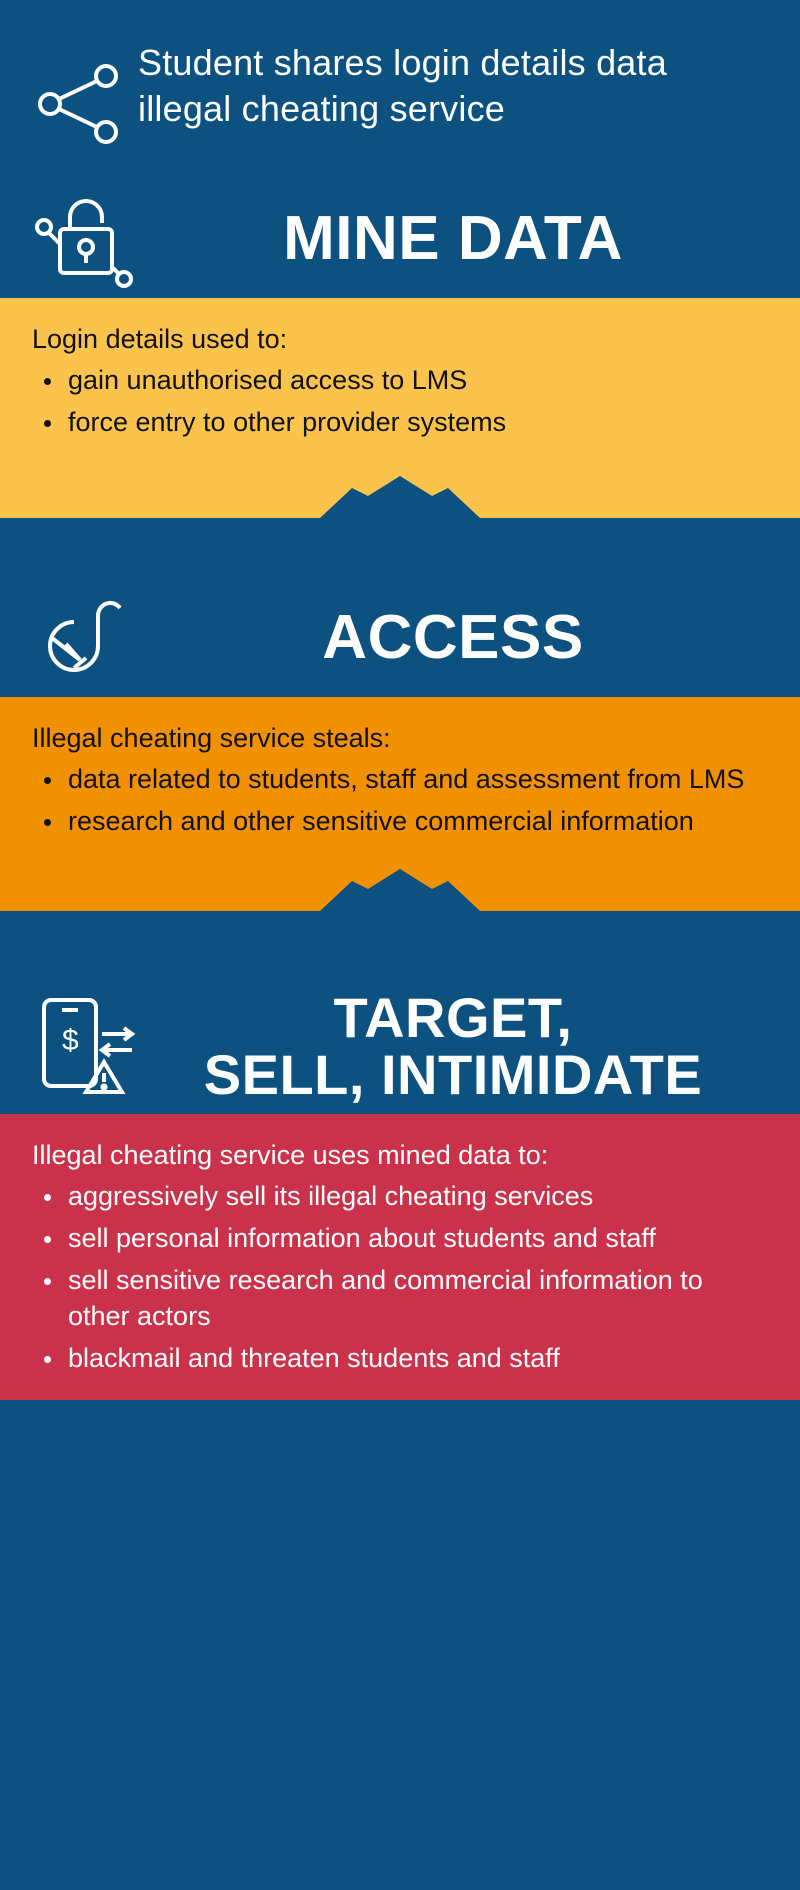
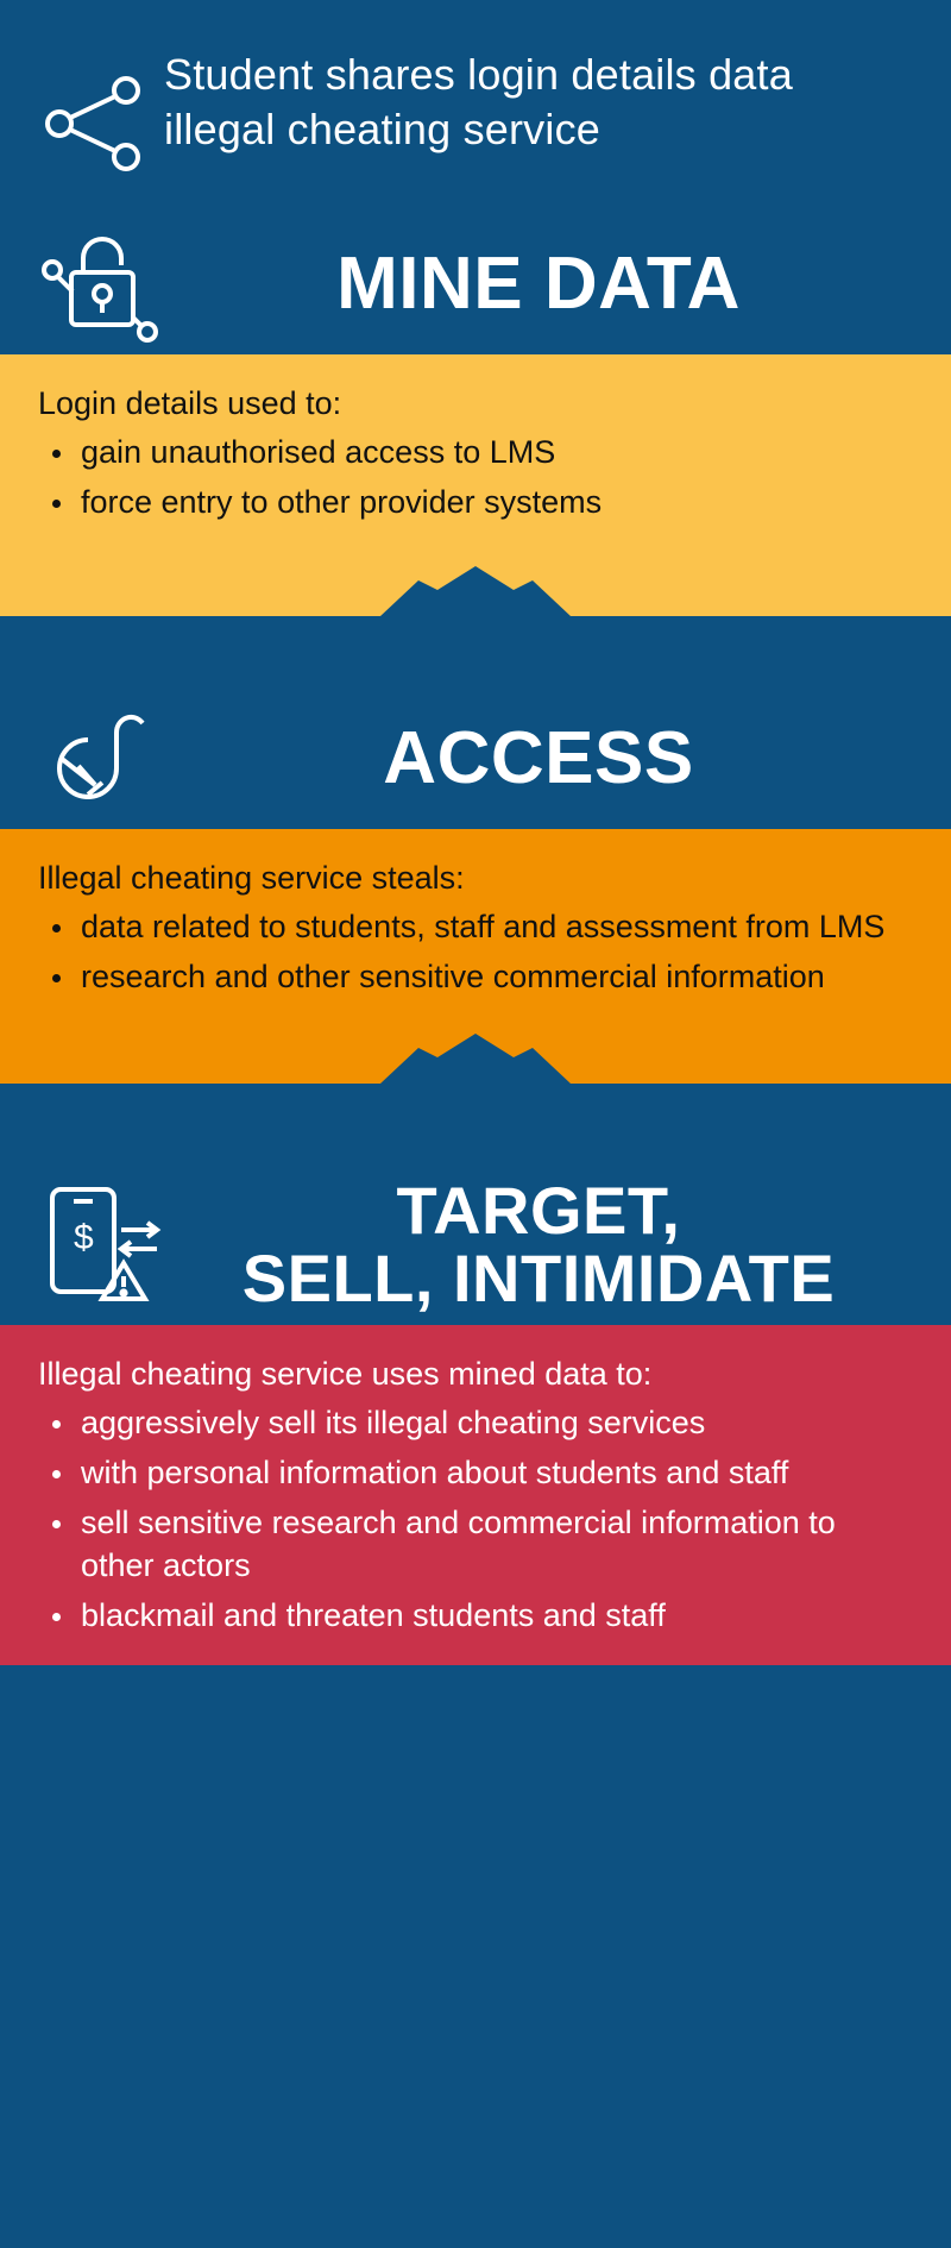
  Student shares login details data illegal cheating service
  MINE DATA
  Login details used to:
  gain unauthorised access to LMS
  force entry to other provider systems
  ACCESS
  Illegal cheating service steals:
  data related to students, staff and assessment from LMS
  research and other sensitive commercial information
  $
  TARGET,
  SELL, INTIMIDATE
  Illegal cheating service uses mined data to:
  aggressively sell its illegal cheating services
- sell personal information about students and staff
+ with personal information about students and staff
  sell sensitive research and commercial information to other actors
  blackmail and threaten students and staff
